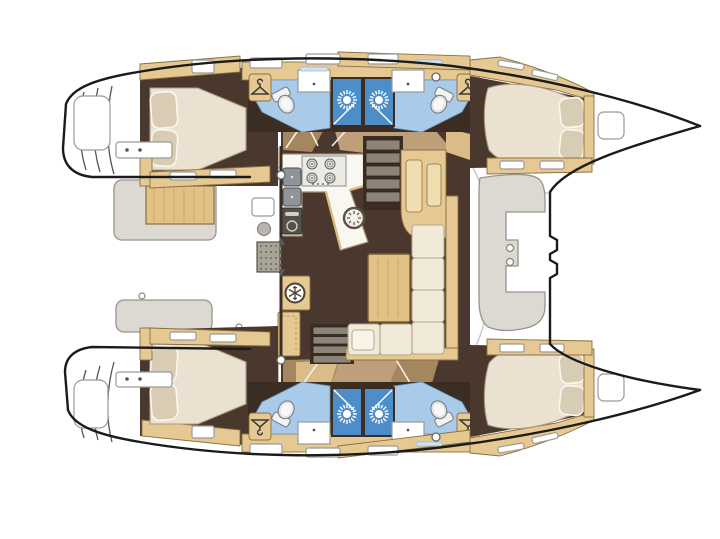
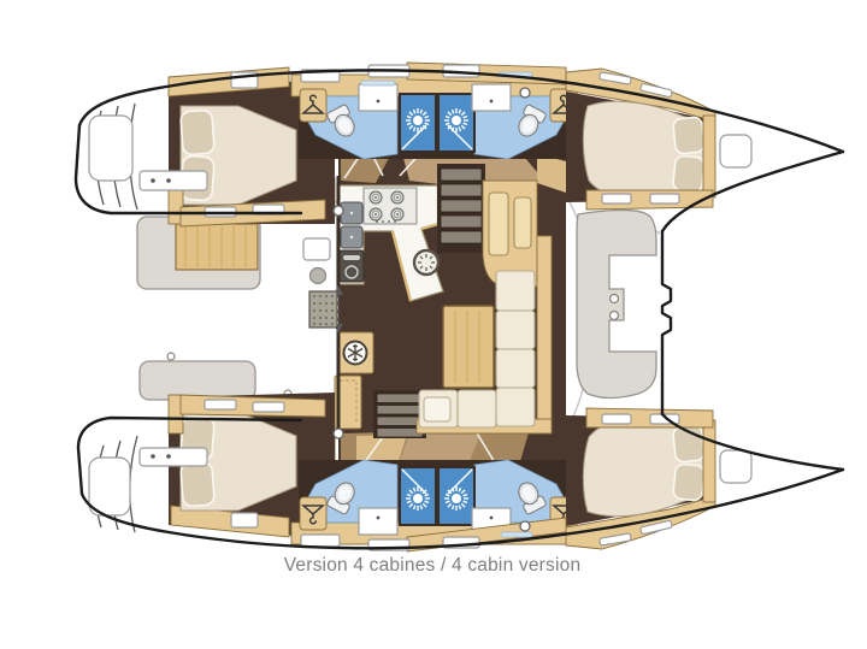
+ Version 4 cabines / 4 cabin version
